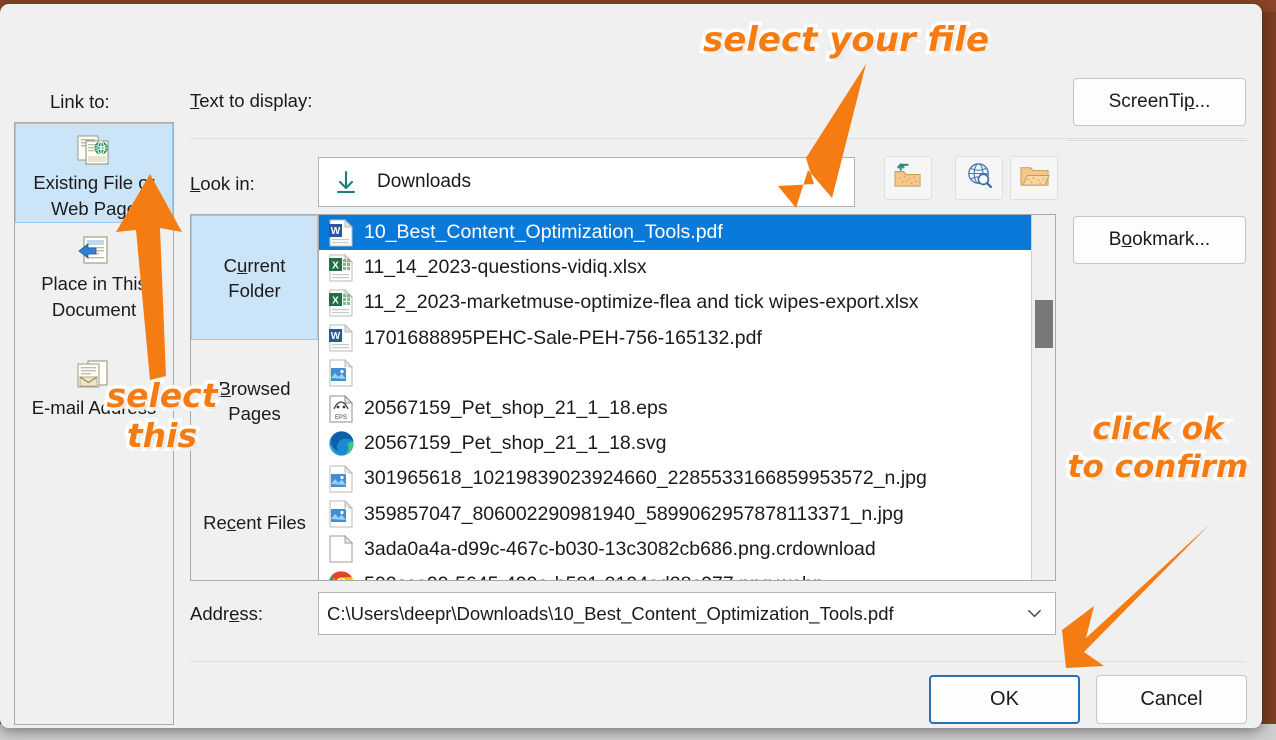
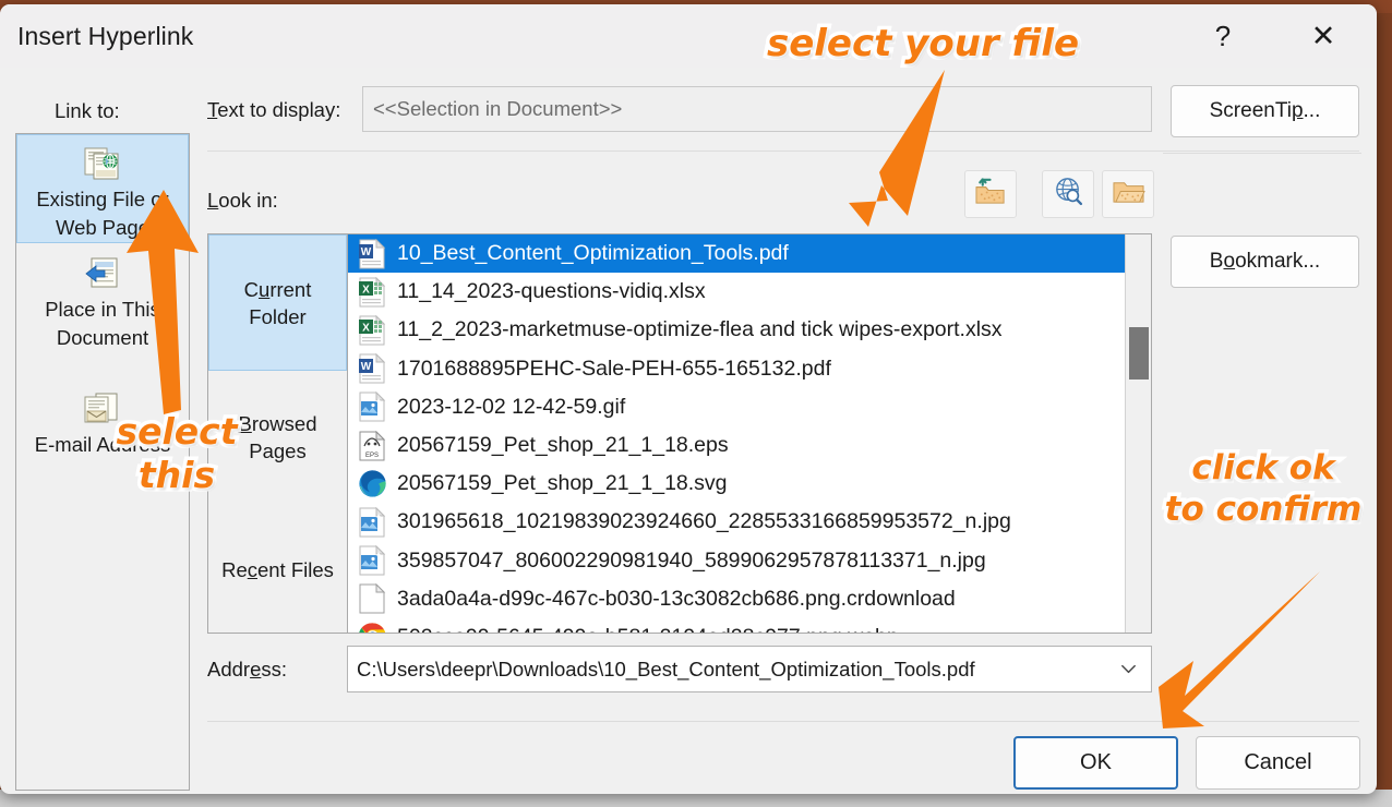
+ Insert Hyperlink
+ ?
+ ✕
  Link to:
  Existing File o
  Web Pag
  Place in Thi
  Document
  E-mail Address
  Text to display:
+ <<Selection in Document>>
  ScreenTip...
  Bookmark...
  Look in:
- Downloads
  Current
  Folder
  Browsed
  Pages
  Recent Files
  W
  10_Best_Content_Optimization_Tools.pdf
  X
  11_14_2023-questions-vidiq.xlsx
  X
  11_2_2023-marketmuse-optimize-flea and tick wipes-export.xlsx
  W
- 1701688895PEHC-Sale-PEH-756-165132.pdf
+ 1701688895PEHC-Sale-PEH-655-165132.pdf
+ 2023-12-02 12-42-59.gif
  20567159_Pet_shop_21_1_18.eps
  20567159_Pet_shop_21_1_18.svg
  301965618_10219839023924660_2285533166859953572_n.jpg
  359857047_806002290981940_5899062957878113371_n.jpg
  3ada0a4a-d99c-467c-b030-13c3082cb686.png.crdownload
  Address:
  C:\Users\deepr\Downloads\10_Best_Content_Optimization_Tools.pdf
  OK
  Cancel
  select your file
  select
  this
  click ok
  to confirm
